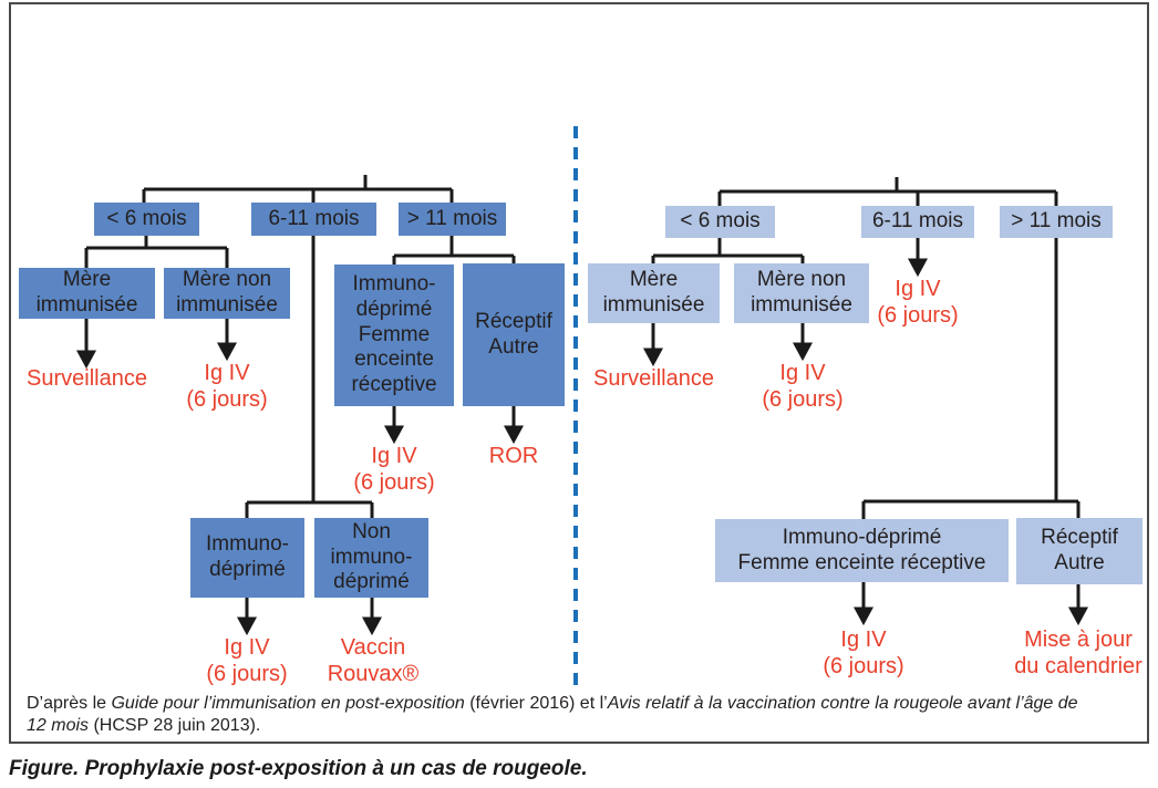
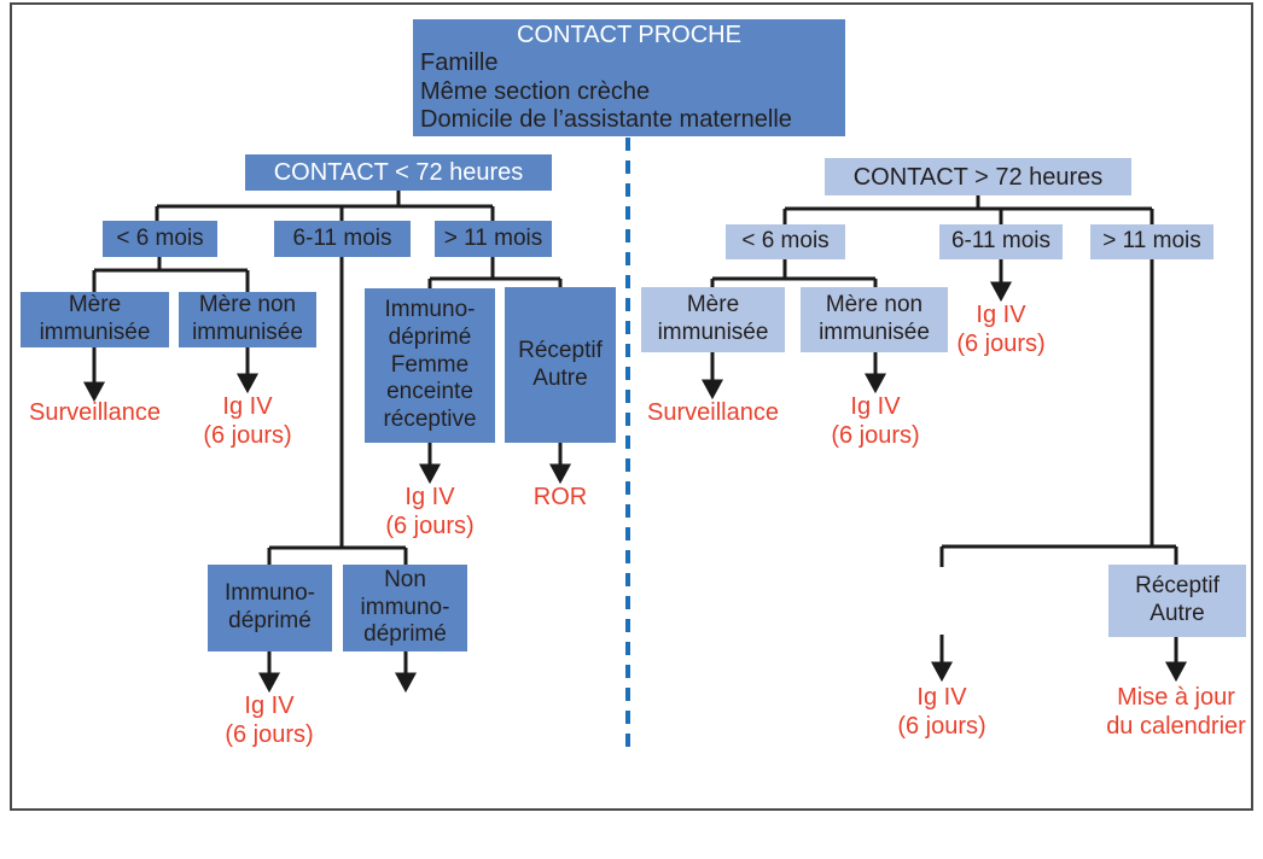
+ CONTACT PROCHE
+ Famille
+ Même section crèche
+ Domicile de l’assistante maternelle
+ CONTACT < 72 heures
  < 6 mois
  6-11 mois
  > 11 mois
  Mère
  immunisée
  Mère non
  immunisée
  Surveillance
  Ig IV
  (6 jours)
  Immuno-
  déprimé
  Non
  immuno-
  déprimé
  Ig IV
  (6 jours)
- Vaccin
- Rouvax®
  Immuno-
  déprimé
  Femme
  enceinte
  réceptive
  Réceptif
  Autre
  Ig IV
  (6 jours)
  ROR
+ CONTACT > 72 heures
  < 6 mois
  6-11 mois
  > 11 mois
  Mère
  immunisée
  Mère non
  immunisée
  Surveillance
  Ig IV
  (6 jours)
  Ig IV
  (6 jours)
- Immuno-déprimé
- Femme enceinte réceptive
  Réceptif
  Autre
  Ig IV
  (6 jours)
  Mise à jour
  du calendrier
- D’après le Guide pour l’immunisation en post-exposition (février 2016) et l’Avis relatif à la vaccination contre la rougeole avant l’âge de
- 12 mois (HCSP 28 juin 2013).
- Figure. Prophylaxie post-exposition à un cas de rougeole.
